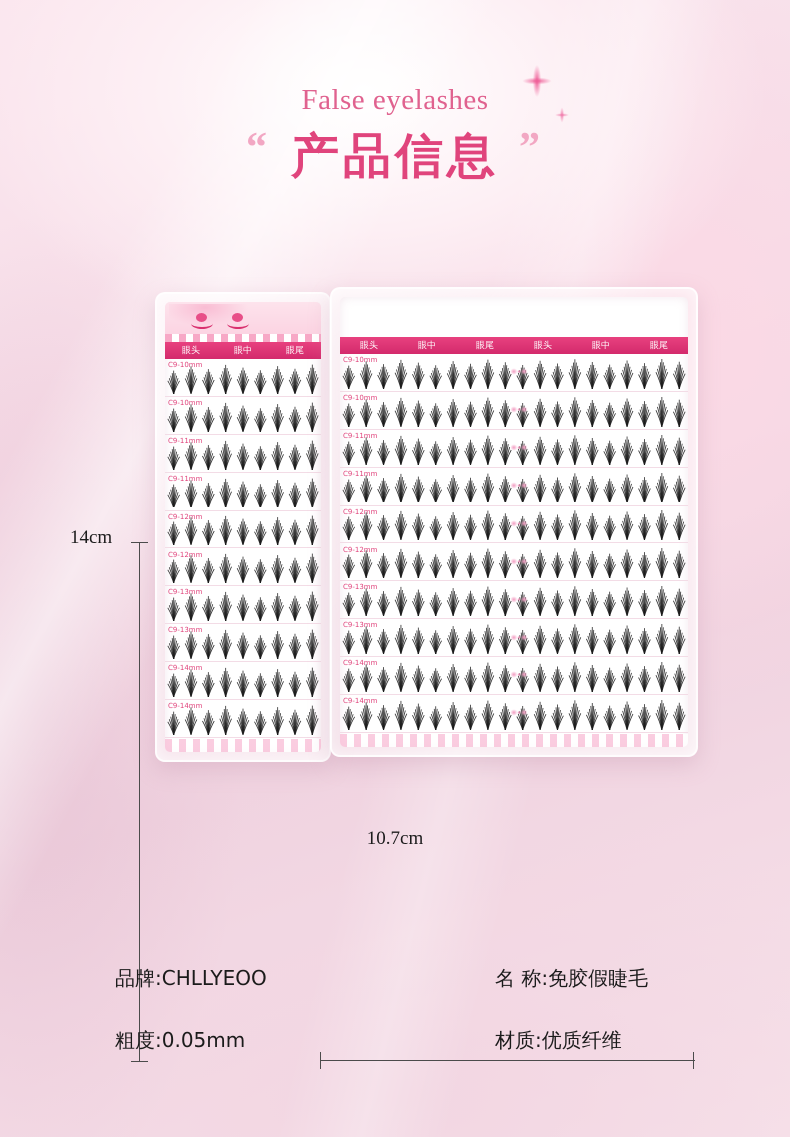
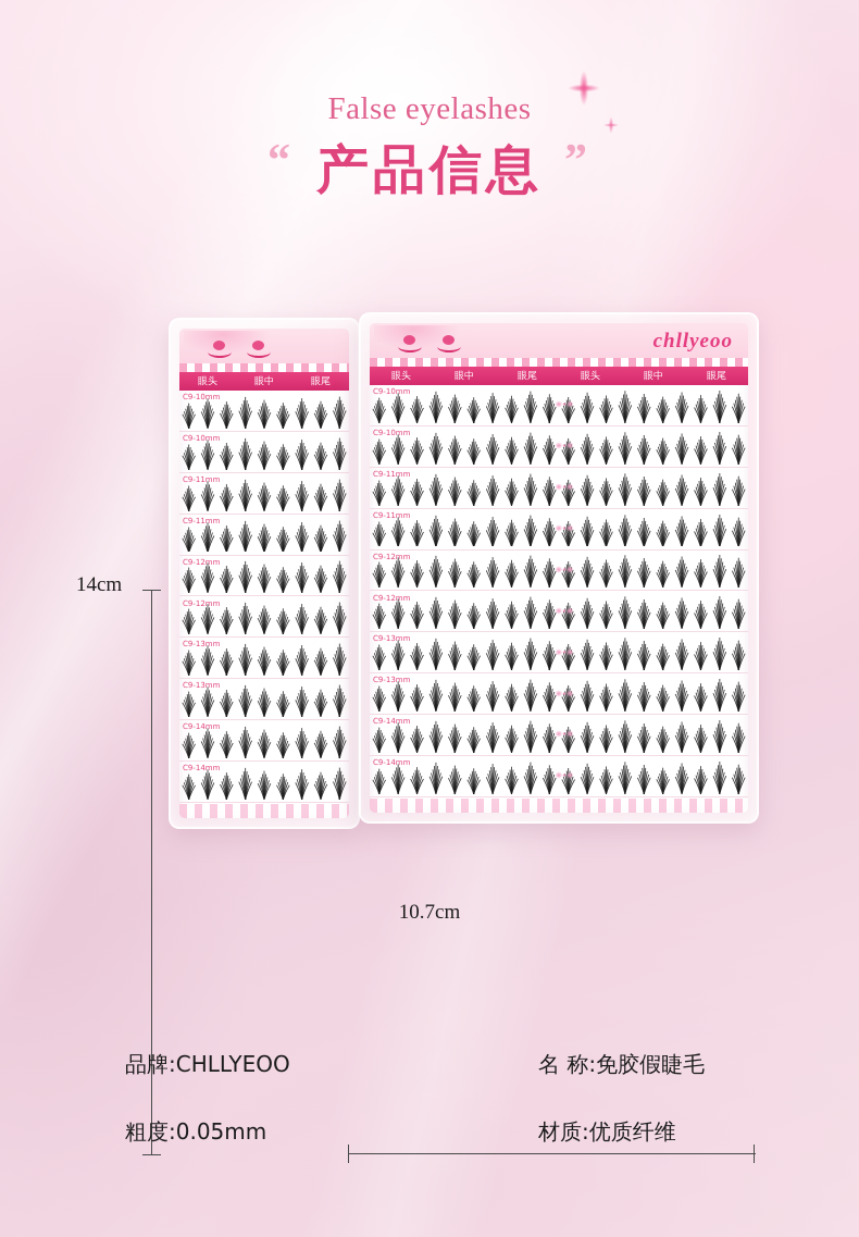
  False eyelashes
  “
  产品信息
  ”
  眼头
  眼中
  眼尾
  C9-10mm
  C9-10mm
  C9-11mm
  C9-11mm
  C9-12mm
  C9-12mm
  C9-13mm
  C9-13mm
  C9-14mm
  C9-14mm
+ chllyeoo
  眼头
  眼中
  眼尾
  眼头
  眼中
  眼尾
  C9-10mm
  C9-10mm
  C9-11mm
  C9-11mm
  C9-12mm
  C9-12mm
  C9-13mm
  C9-13mm
  C9-14mm
  C9-14mm
  14cm
  10.7cm
  品牌:CHLLYEOO
  名 称:免胶假睫毛
  粗度:0.05mm
  材质:优质纤维
